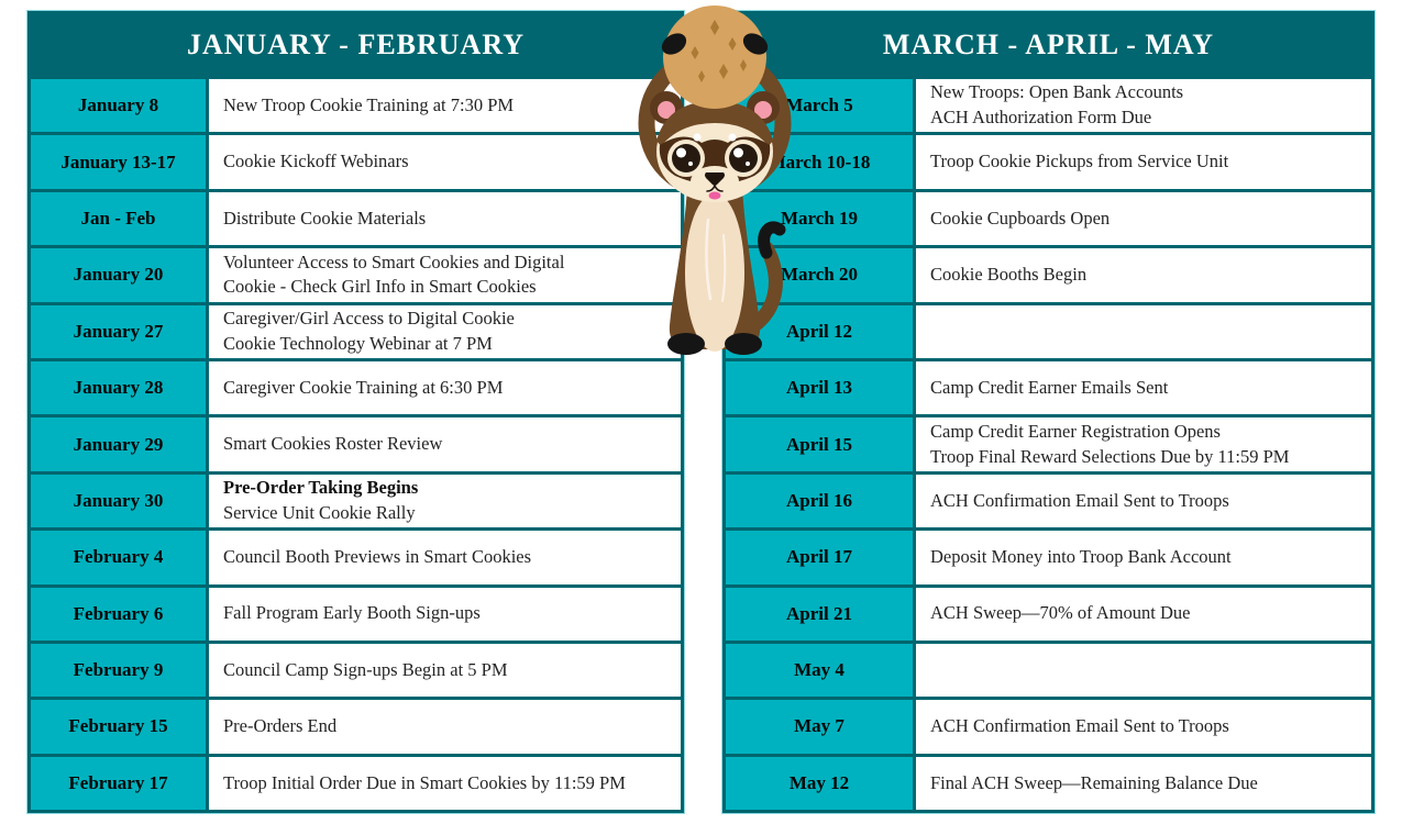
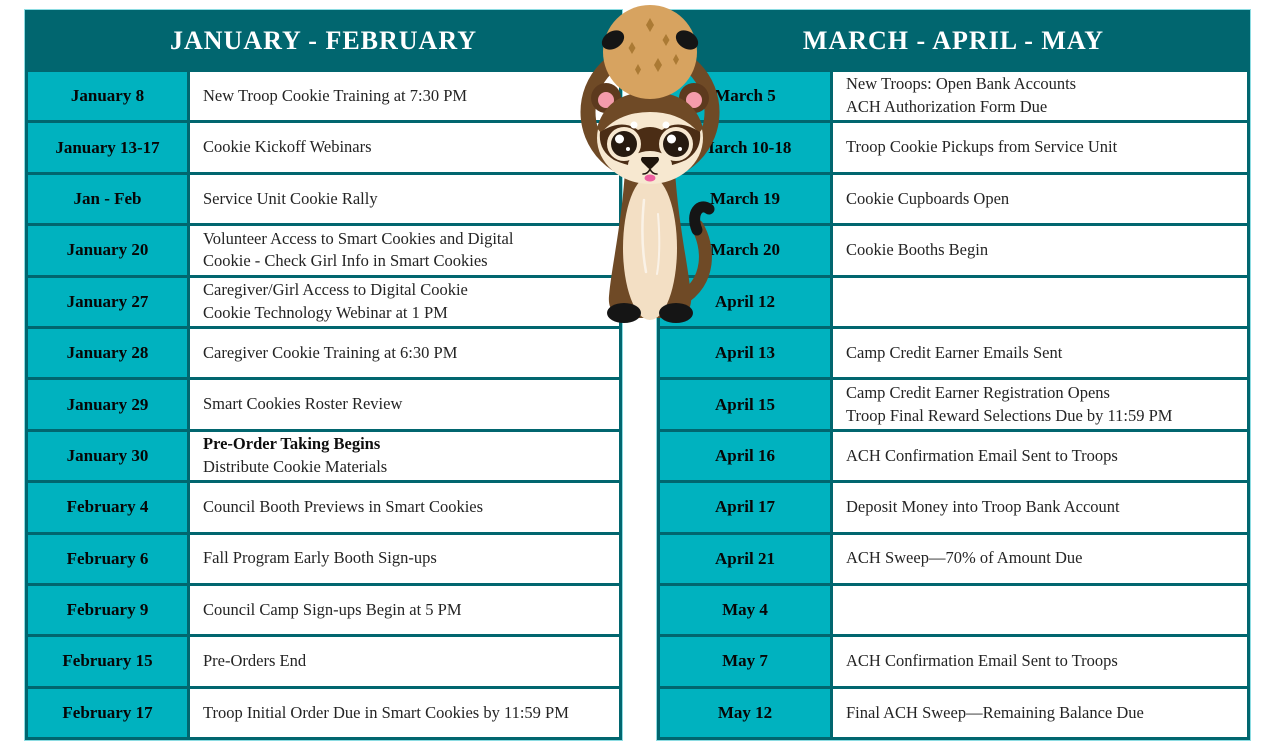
  JANUARY - FEBRUARY
  January 8
  New Troop Cookie Training at 7:30 PM
  January 13-17
  Cookie Kickoff Webinars
  Jan - Feb
- Distribute Cookie Materials
+ Service Unit Cookie Rally
  January 20
  Volunteer Access to Smart Cookies and Digital
  Cookie - Check Girl Info in Smart Cookies
  January 27
  Caregiver/Girl Access to Digital Cookie
- Cookie Technology Webinar at 7 PM
+ Cookie Technology Webinar at 1 PM
  January 28
  Caregiver Cookie Training at 6:30 PM
  January 29
  Smart Cookies Roster Review
  January 30
  Pre-Order Taking Begins
- Service Unit Cookie Rally
+ Distribute Cookie Materials
  February 4
  Council Booth Previews in Smart Cookies
  February 6
  Fall Program Early Booth Sign-ups
  February 9
  Council Camp Sign-ups Begin at 5 PM
  February 15
  Pre-Orders End
  February 17
  Troop Initial Order Due in Smart Cookies by 11:59 PM
  MARCH - APRIL - MAY
  March 5
  New Troops: Open Bank Accounts
  ACH Authorization Form Due
  arch 10-18
  Troop Cookie Pickups from Service Unit
  March 19
  Cookie Cupboards Open
  March 20
  Cookie Booths Begin
  April 12
  April 13
  Camp Credit Earner Emails Sent
  April 15
  Camp Credit Earner Registration Opens
  Troop Final Reward Selections Due by 11:59 PM
  April 16
  ACH Confirmation Email Sent to Troops
  April 17
  Deposit Money into Troop Bank Account
  April 21
  ACH Sweep—70% of Amount Due
  May 4
  May 7
  ACH Confirmation Email Sent to Troops
  May 12
  Final ACH Sweep—Remaining Balance Due
